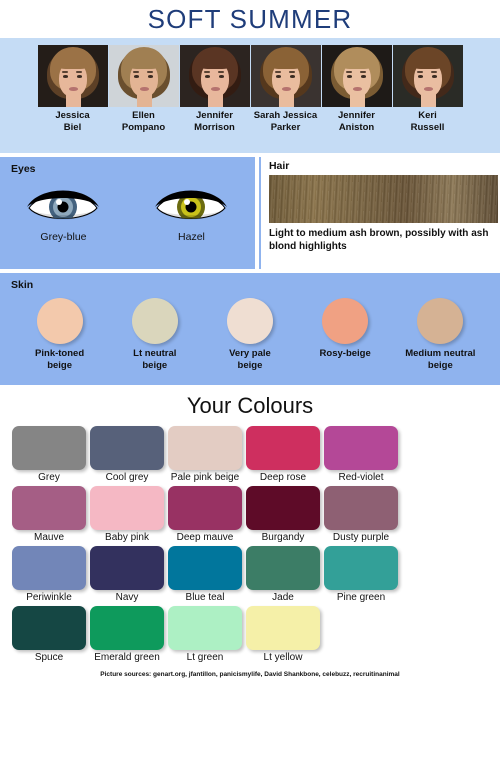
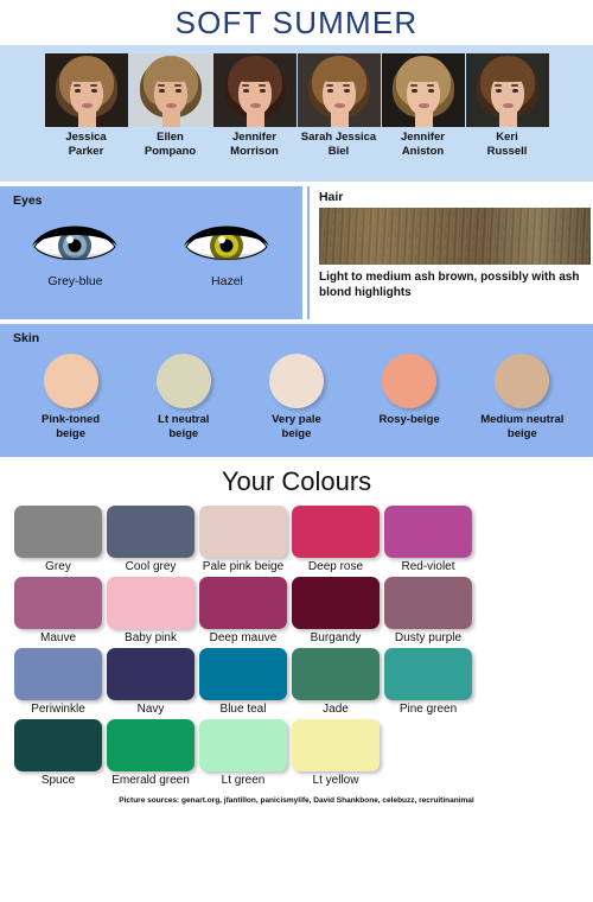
  SOFT SUMMER
  Jessica
- Biel
+ Parker
  Ellen
  Pompano
  Jennifer
  Morrison
  Sarah Jessica
- Parker
+ Biel
  Jennifer
  Aniston
  Keri
  Russell
  Eyes
  Grey-blue
  Hazel
  Hair
  Light to medium ash brown, possibly with ash blond highlights
  Skin
  Pink-toned
  beige
  Lt neutral
  beige
  Very pale
  beige
  Rosy-beige
  Medium neutral
  beige
  Your Colours
  Grey
  Cool grey
  Pale pink beige
  Deep rose
  Red-violet
  Mauve
  Baby pink
  Deep mauve
  Burgandy
  Dusty purple
  Periwinkle
  Navy
  Blue teal
  Jade
  Pine green
  Spuce
  Emerald green
  Lt green
  Lt yellow
